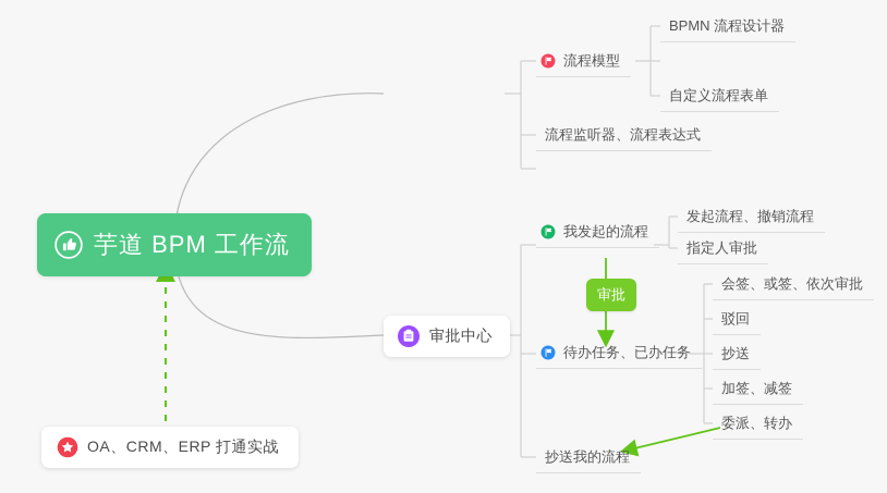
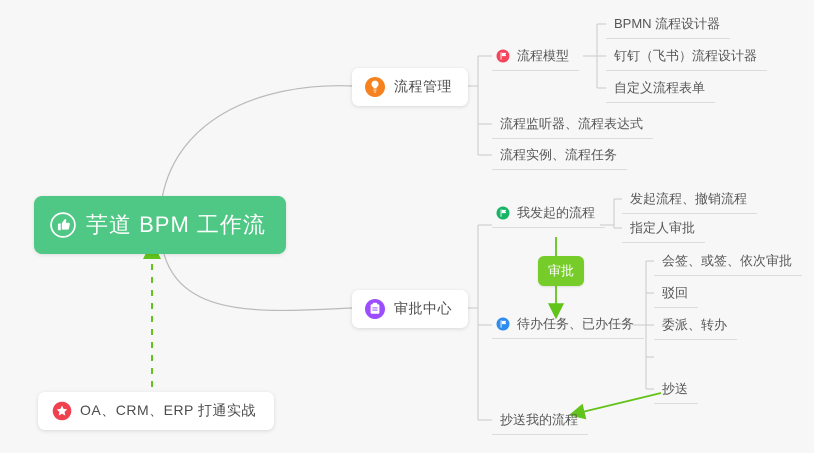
  芋道 BPM 工作流
+ 流程管理
  流程模型
  BPMN 流程设计器
+ 钉钉（飞书）流程设计器
  自定义流程表单
  流程监听器、流程表达式
+ 流程实例、流程任务
  审批中心
  我发起的流程
  发起流程、撤销流程
  指定人审批
  待办任务、已办任务
  会签、或签、依次审批
  驳回
- 抄送
+ 委派、转办
- 加签、减签
- 委派、转办
+ 抄送
  抄送我的流程
  审批
  OA、CRM、ERP 打通实战
